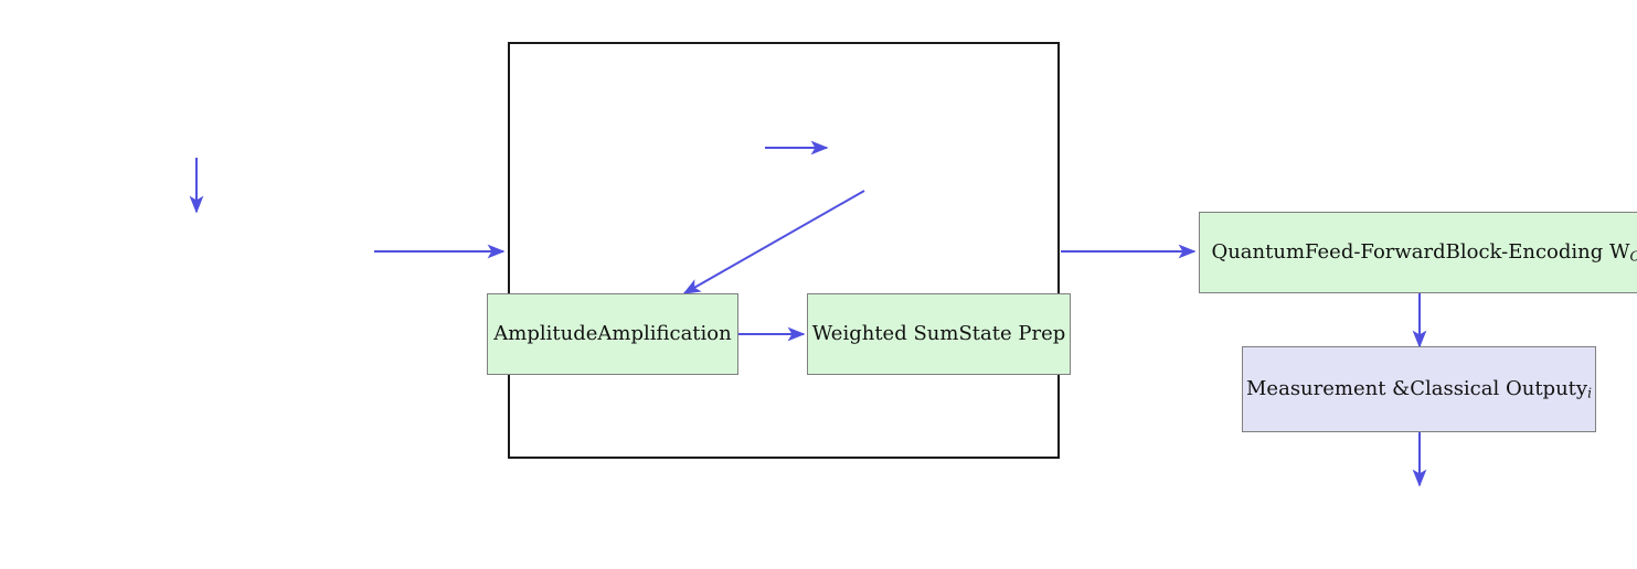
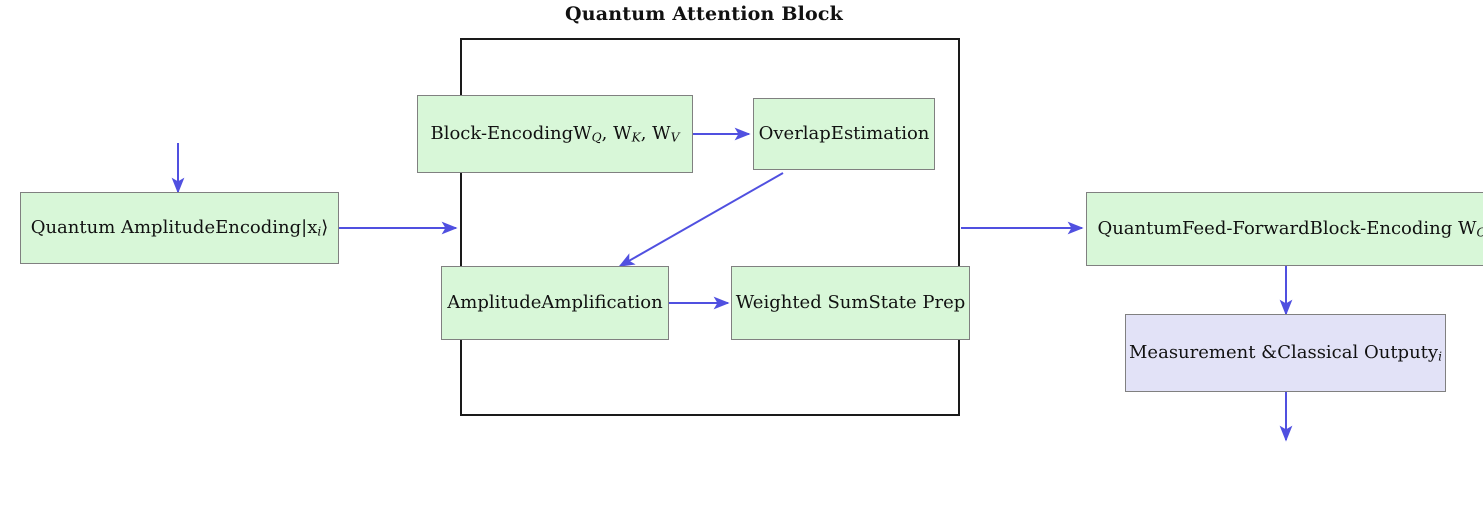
+ Quantum Attention Block
+ Quantum AmplitudeEncoding|xi⟩
+ Block-EncodingWQ, WK, WV
+ OverlapEstimation
  AmplitudeAmplification
  Weighted SumState Prep
  QuantumFeed-ForwardBlock-Encoding WO
  Measurement &Classical Outputyi
